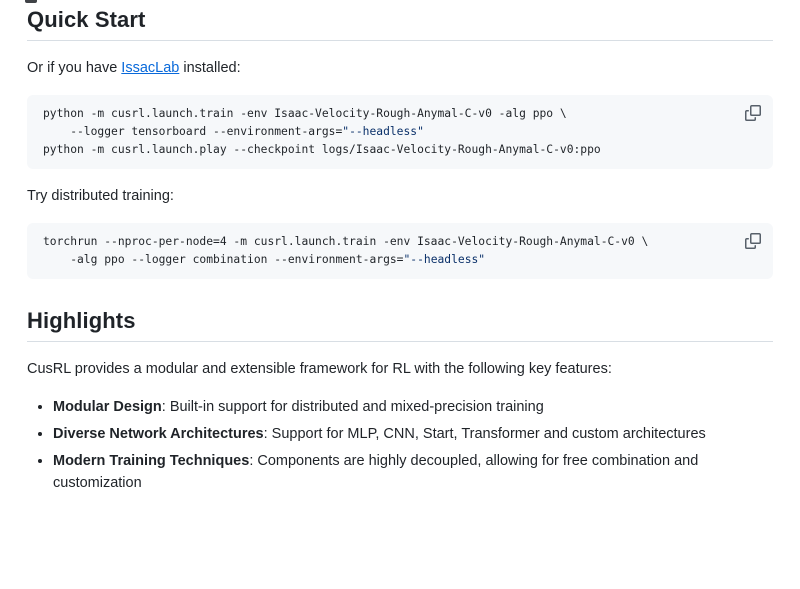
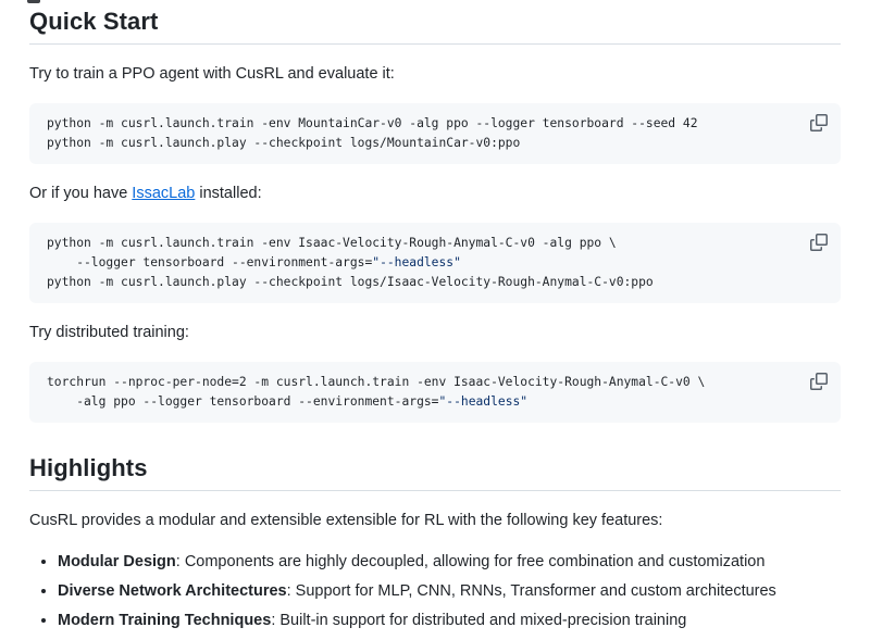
  Quick Start
+ Try to train a PPO agent with CusRL and evaluate it:
+ python -m cusrl.launch.train -env MountainCar-v0 -alg ppo --logger tensorboard --seed 42
+ python -m cusrl.launch.play --checkpoint logs/MountainCar-v0:ppo
  Or if you have IssacLab installed:
  python -m cusrl.launch.train -env Isaac-Velocity-Rough-Anymal-C-v0 -alg ppo \
  --logger tensorboard --environment-args="--headless"
  python -m cusrl.launch.play --checkpoint logs/Isaac-Velocity-Rough-Anymal-C-v0:ppo
  Try distributed training:
- torchrun --nproc-per-node=4 -m cusrl.launch.train -env Isaac-Velocity-Rough-Anymal-C-v0 \
+ torchrun --nproc-per-node=2 -m cusrl.launch.train -env Isaac-Velocity-Rough-Anymal-C-v0 \
- -alg ppo --logger combination --environment-args="--headless"
+ -alg ppo --logger tensorboard --environment-args="--headless"
  Highlights
- CusRL provides a modular and extensible framework for RL with the following key features:
+ CusRL provides a modular and extensible extensible for RL with the following key features:
- Modular Design: Built-in support for distributed and mixed-precision training
+ Modular Design: Components are highly decoupled, allowing for free combination and customization
- Diverse Network Architectures: Support for MLP, CNN, Start, Transformer and custom architectures
+ Diverse Network Architectures: Support for MLP, CNN, RNNs, Transformer and custom architectures
- Modern Training Techniques: Components are highly decoupled, allowing for free combination and customization
+ Modern Training Techniques: Built-in support for distributed and mixed-precision training
